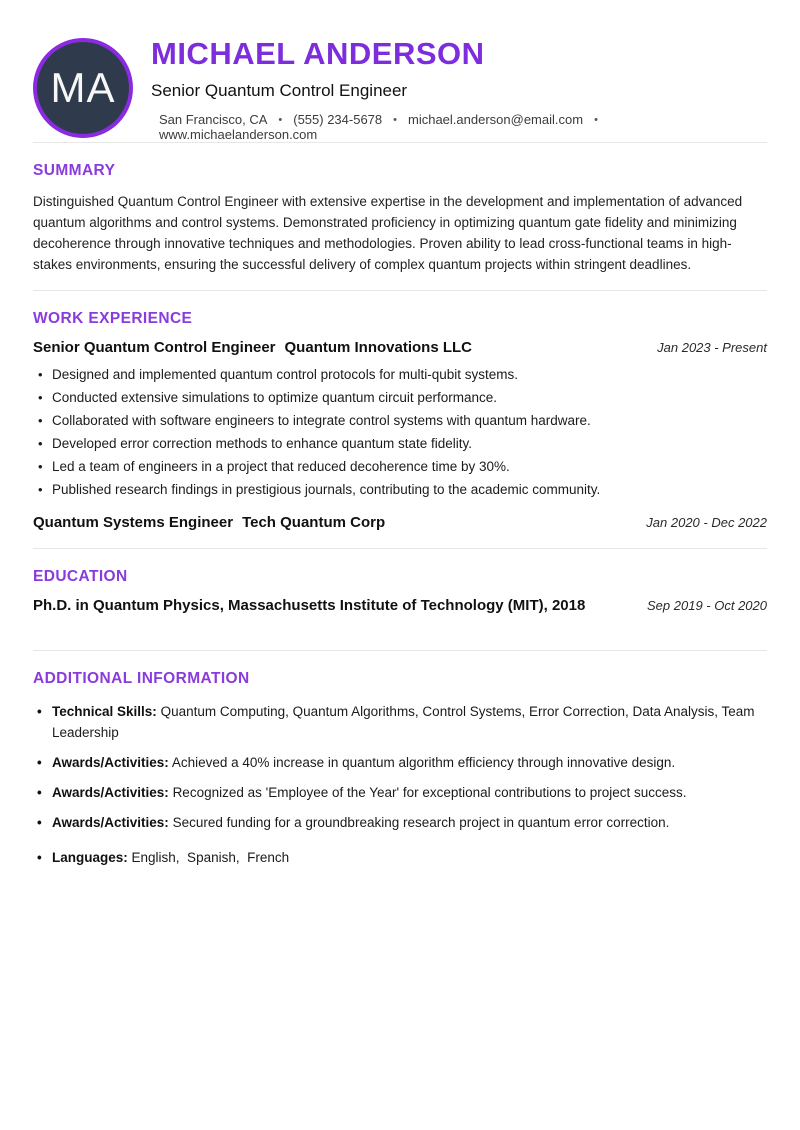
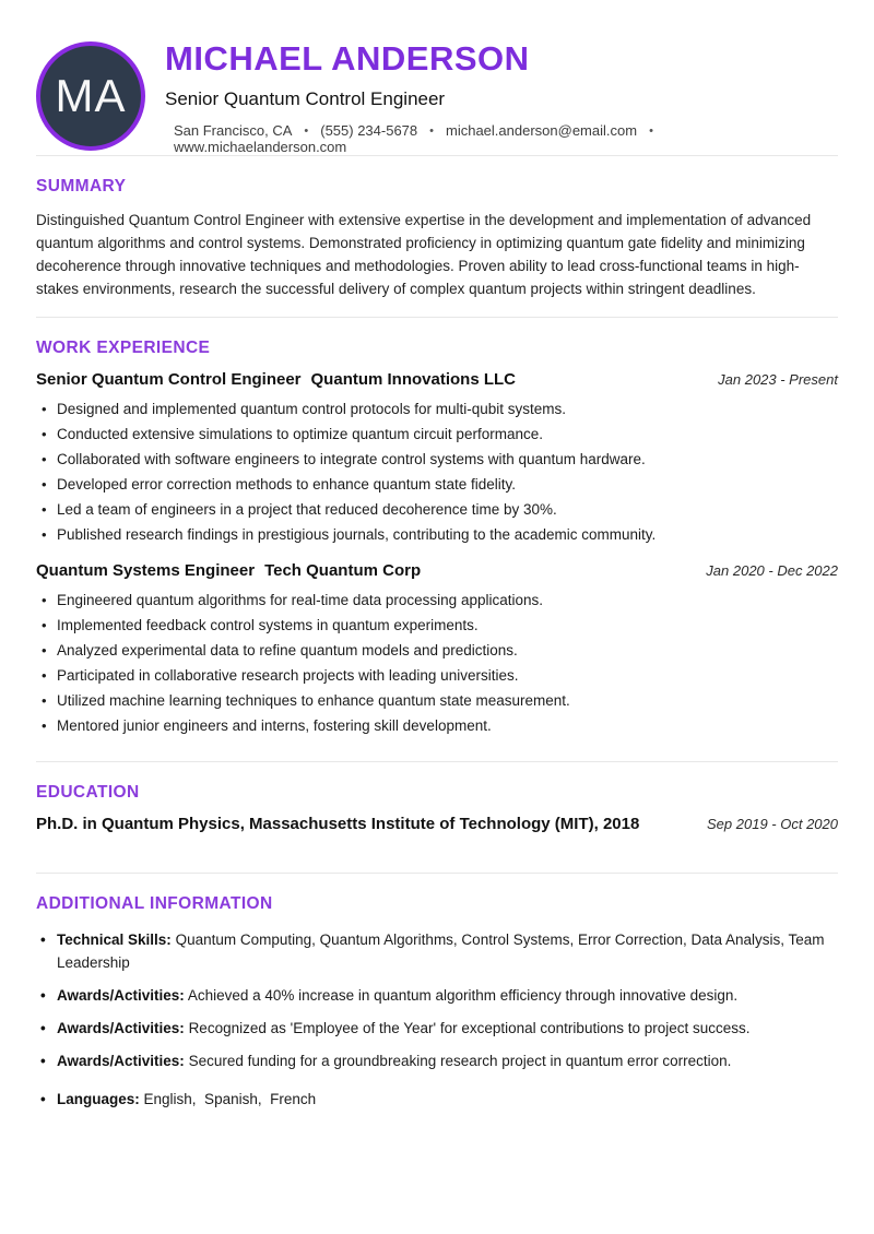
  MA
  MICHAEL ANDERSON
  Senior Quantum Control Engineer
  San Francisco, CA
  •
  (555) 234-5678
  •
  michael.anderson@email.com
  •
  www.michaelanderson.com
  SUMMARY
- Distinguished Quantum Control Engineer with extensive expertise in the development and implementation of advanced quantum algorithms and control systems. Demonstrated proficiency in optimizing quantum gate fidelity and minimizing decoherence through innovative techniques and methodologies. Proven ability to lead cross-functional teams in high-stakes environments, ensuring the successful delivery of complex quantum projects within stringent deadlines.
+ Distinguished Quantum Control Engineer with extensive expertise in the development and implementation of advanced quantum algorithms and control systems. Demonstrated proficiency in optimizing quantum gate fidelity and minimizing decoherence through innovative techniques and methodologies. Proven ability to lead cross-functional teams in high-stakes environments, research the successful delivery of complex quantum projects within stringent deadlines.
  WORK EXPERIENCE
  Senior Quantum Control Engineer Quantum Innovations LLC
  Jan 2023 - Present
  Designed and implemented quantum control protocols for multi-qubit systems.
  Conducted extensive simulations to optimize quantum circuit performance.
  Collaborated with software engineers to integrate control systems with quantum hardware.
  Developed error correction methods to enhance quantum state fidelity.
  Led a team of engineers in a project that reduced decoherence time by 30%.
  Published research findings in prestigious journals, contributing to the academic community.
  Quantum Systems Engineer Tech Quantum Corp
  Jan 2020 - Dec 2022
+ Engineered quantum algorithms for real-time data processing applications.
+ Implemented feedback control systems in quantum experiments.
+ Analyzed experimental data to refine quantum models and predictions.
+ Participated in collaborative research projects with leading universities.
+ Utilized machine learning techniques to enhance quantum state measurement.
+ Mentored junior engineers and interns, fostering skill development.
  EDUCATION
  Ph.D. in Quantum Physics, Massachusetts Institute of Technology (MIT), 2018
  Sep 2019 - Oct 2020
  ADDITIONAL INFORMATION
  Technical Skills: Quantum Computing, Quantum Algorithms, Control Systems, Error Correction, Data Analysis, Team Leadership
  Awards/Activities: Achieved a 40% increase in quantum algorithm efficiency through innovative design.
  Awards/Activities: Recognized as 'Employee of the Year' for exceptional contributions to project success.
  Awards/Activities: Secured funding for a groundbreaking research project in quantum error correction.
  Languages: English, Spanish, French
